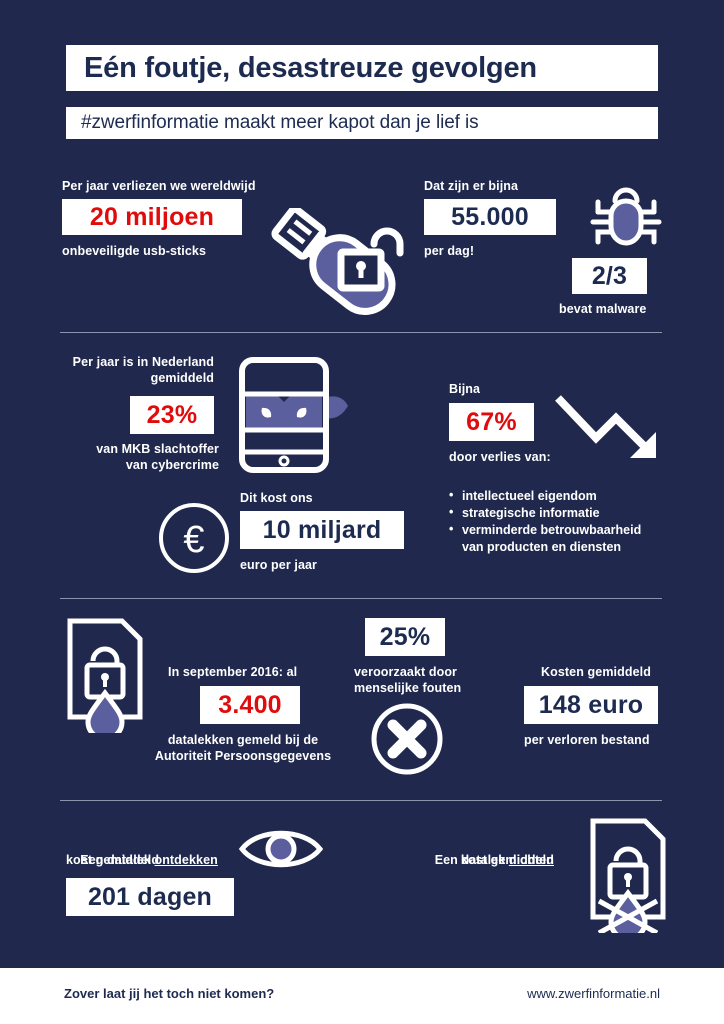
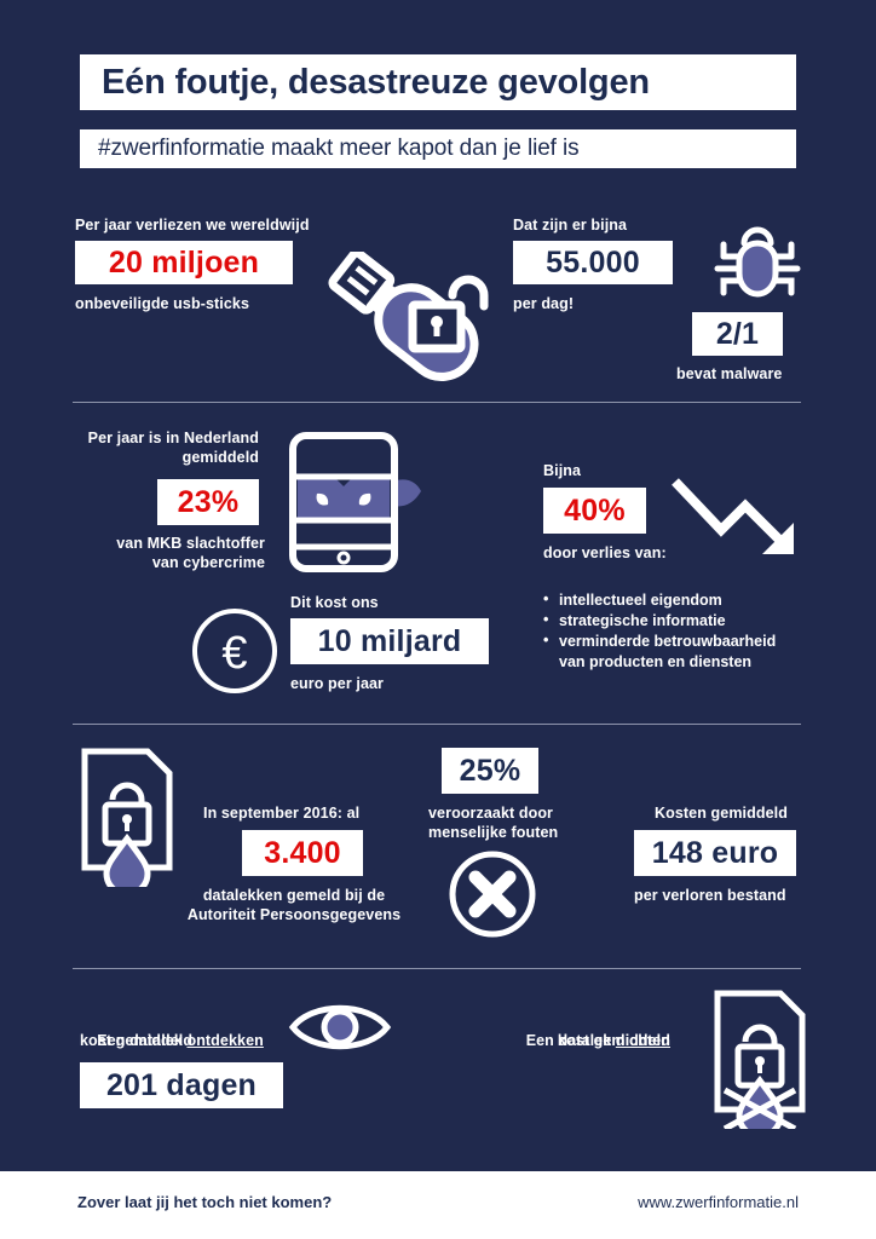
  Eén foutje, desastreuze gevolgen
  #zwerfinformatie maakt meer kapot dan je lief is
  Per jaar verliezen we wereldwijd
  20 miljoen
  onbeveiligde usb-sticks
  Dat zijn er bijna
  55.000
  per dag!
- 2/3
+ 2/1
  bevat malware
  Per jaar is in Nederland
  gemiddeld
  23%
  van MKB slachtoffer
  van cybercrime
  €
  Dit kost ons
  10 miljard
  euro per jaar
  Bijna
- 67%
+ 40%
  door verlies van:
  intellectueel eigendom
  strategische informatie
  verminderde betrouwbaarheid
  van producten en diensten
  In september 2016: al
  3.400
  datalekken gemeld bij de
  Autoriteit Persoonsgegevens
  25%
  veroorzaakt door
  menselijke fouten
  Kosten gemiddeld
  148 euro
  per verloren bestand
  Een datalek ontdekken
  kost gemiddeld
  201 dagen
  Een datalek dichten
  kost gemiddeld
  Zover laat jij het toch niet komen?
  www.zwerfinformatie.nl
